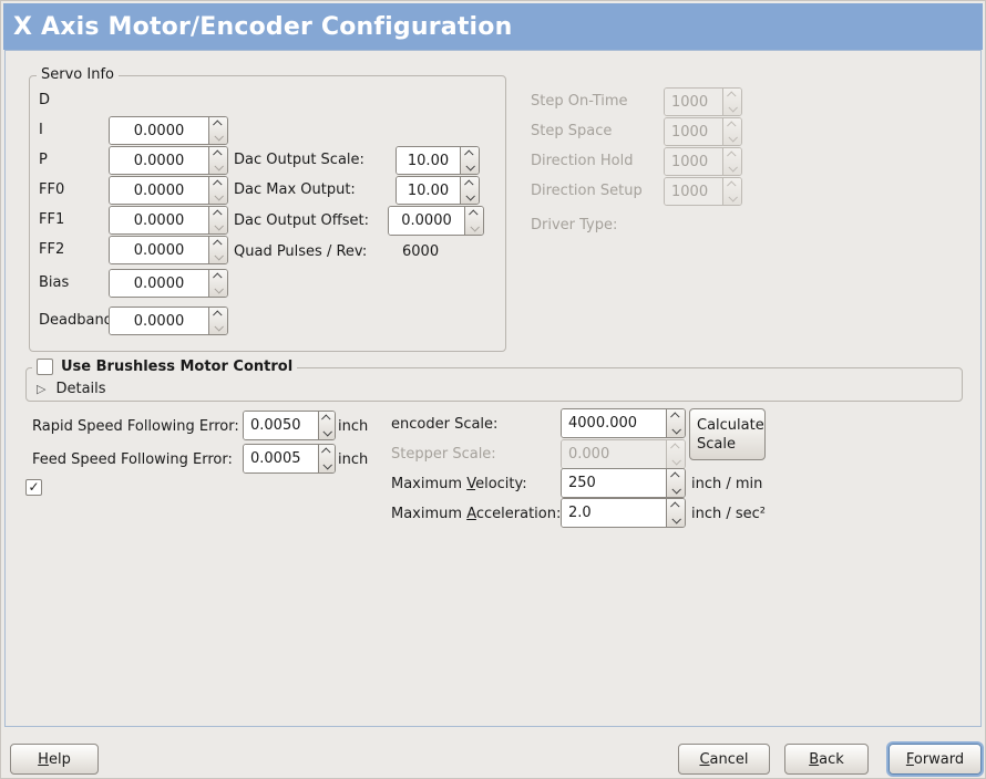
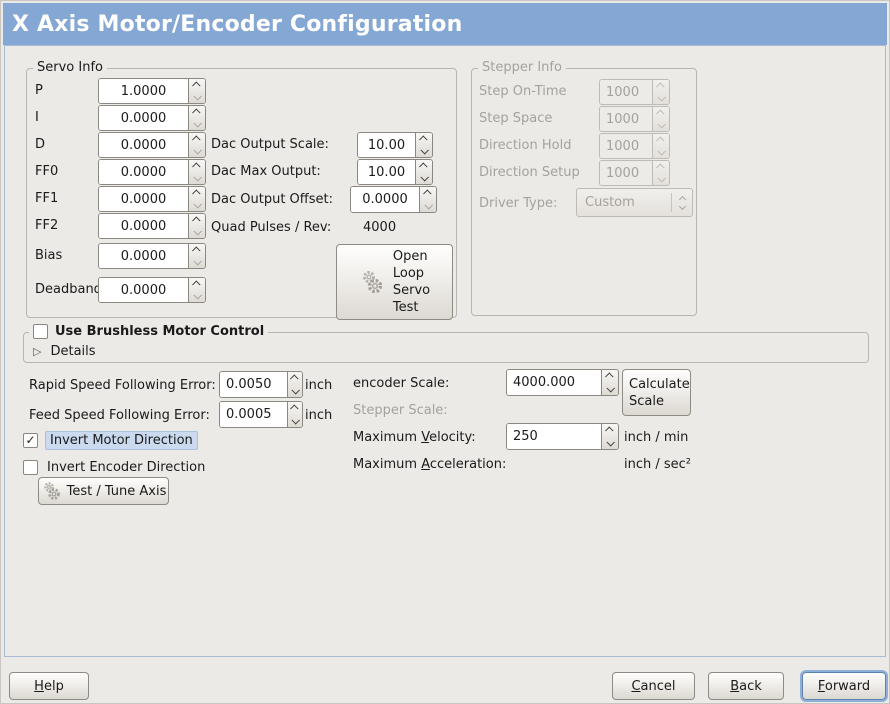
  X Axis Motor/Encoder Configuration
  Servo Info
- D
+ P
  I
- P
+ D
  FF0
  FF1
  FF2
  Bias
  Deadban
+ 1.0000
  0.0000
  0.0000
  0.0000
  0.0000
  0.0000
  0.0000
  0.0000
  Dac Output Scale:
  Dac Max Output:
  Dac Output Offset:
  Quad Pulses / Rev:
- 6000
+ 4000
  10.00
  10.00
  0.0000
+ Open
+ Loop
+ Servo
+ Test
+ Stepper Info
  Step On-Time
  Step Space
  Direction Hold
  Direction Setup
  Driver Type:
  1000
  1000
  1000
  1000
+ Custom
  Use Brushless Motor Control
  ▷
  Details
  Rapid Speed Following Error:
  0.0050
  inch
  Feed Speed Following Error:
  0.0005
  inch
  encoder Scale:
  4000.000
  Calculate
  Scale
  Stepper Scale:
- 0.000
  Maximum Velocity:
  250
  inch / min
  Maximum Acceleration:
- 2.0
  inch / sec²
  ✓
+ Invert Motor Direction
+ Invert Encoder Direction
+ Test / Tune Axis
  Help
  Cancel
  Back
  Forward
